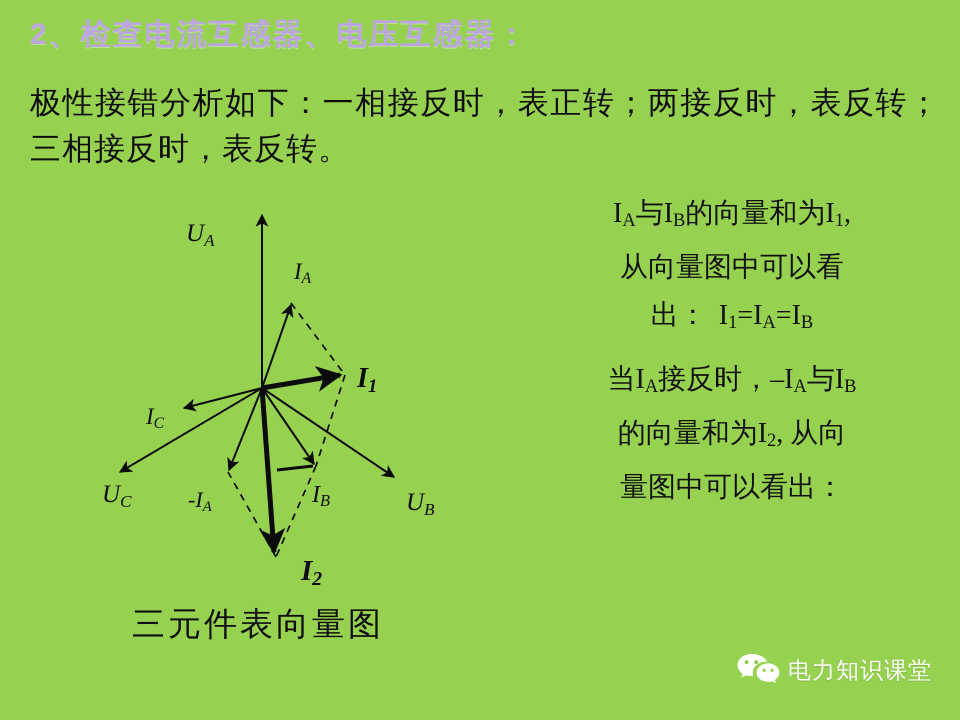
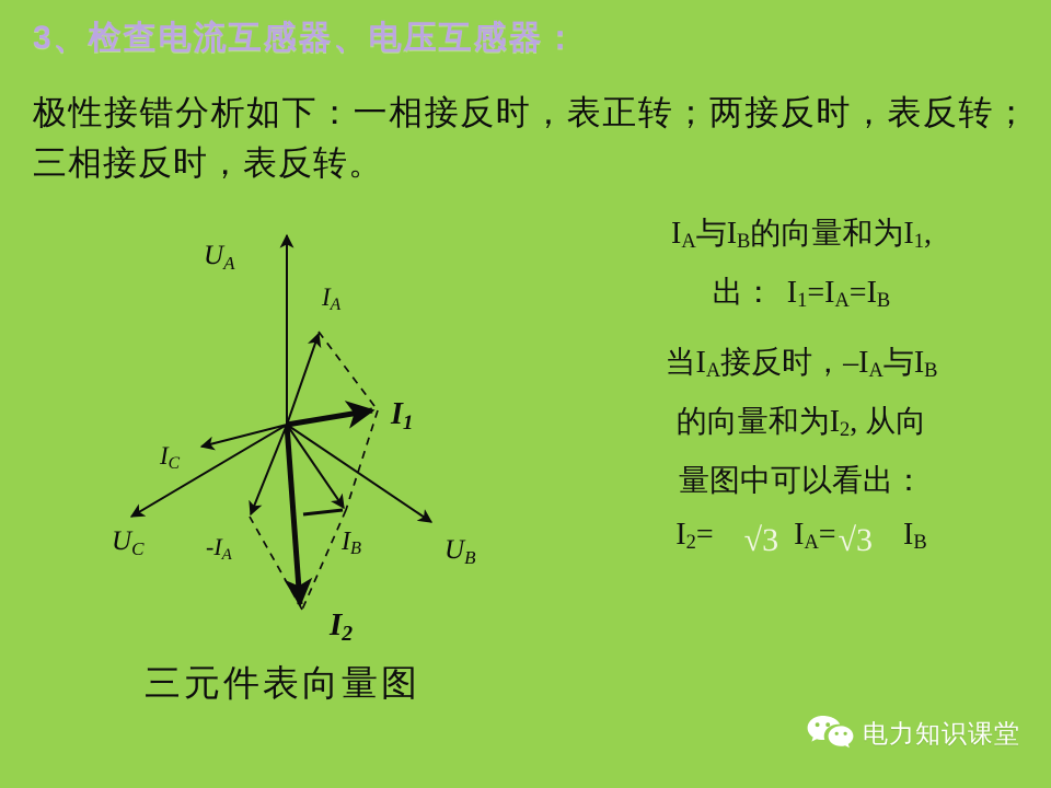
- 2、检查电流互感器、电压互感器：
+ 3、检查电流互感器、电压互感器：
  极性接错分析如下：一相接反时，表正转；两接反时，表反转；三相接反时，表反转。
  UA
  IA
  I1
  UB
  IB
  I2
  -IA
  IC
  UC
  三元件表向量图
  IA与IB的向量和为I1,
- 从向量图中可以看
  出： I1=IA=IB
  当IA接反时，–IA与IB
  的向量和为I2, 从向
  量图中可以看出：
+ I2= √3 IA=√3 IB
  电力知识课堂
